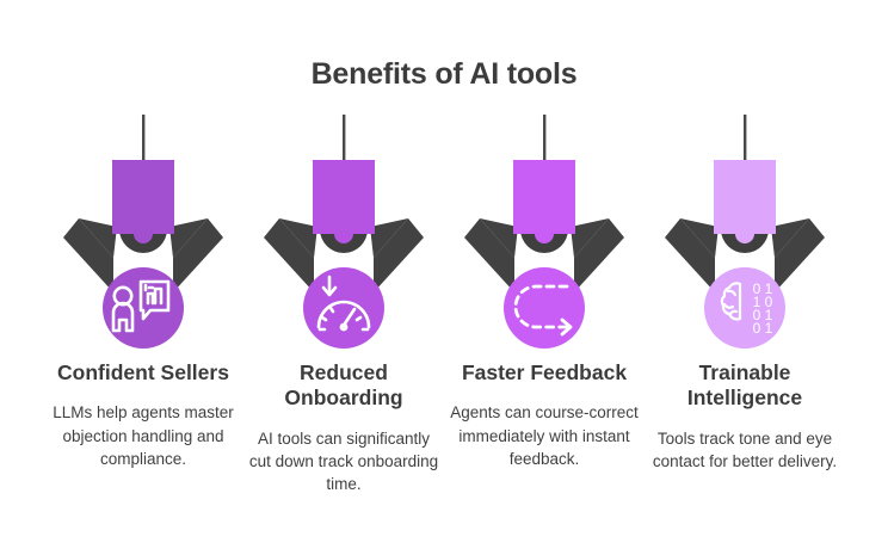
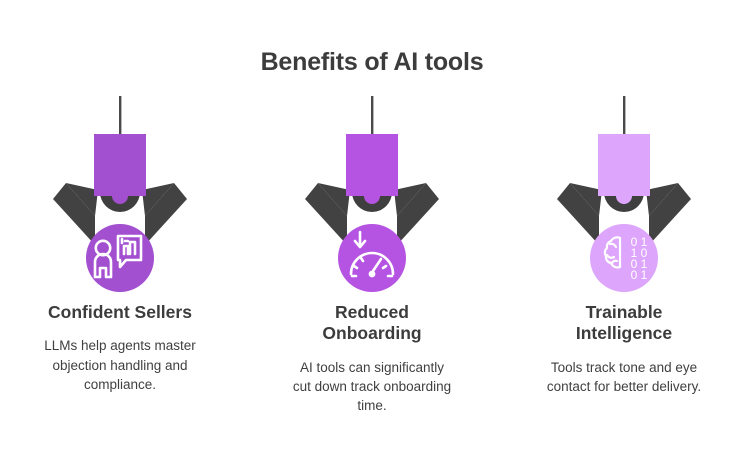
  Benefits of AI tools
  Confident Sellers
  LLMs help agents master objection handling and compliance.
  Reduced Onboarding
  AI tools can significantly cut down track onboarding time.
- Faster Feedback
- Agents can course-correct immediately with instant feedback.
  0
  1
  1
  0
  0
  1
  0
  1
  Trainable Intelligence
  Tools track tone and eye contact for better delivery.
